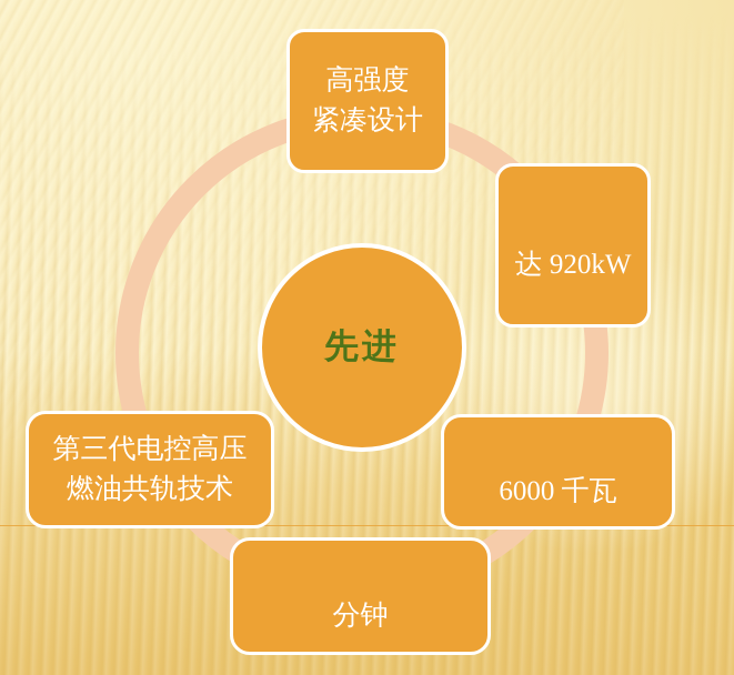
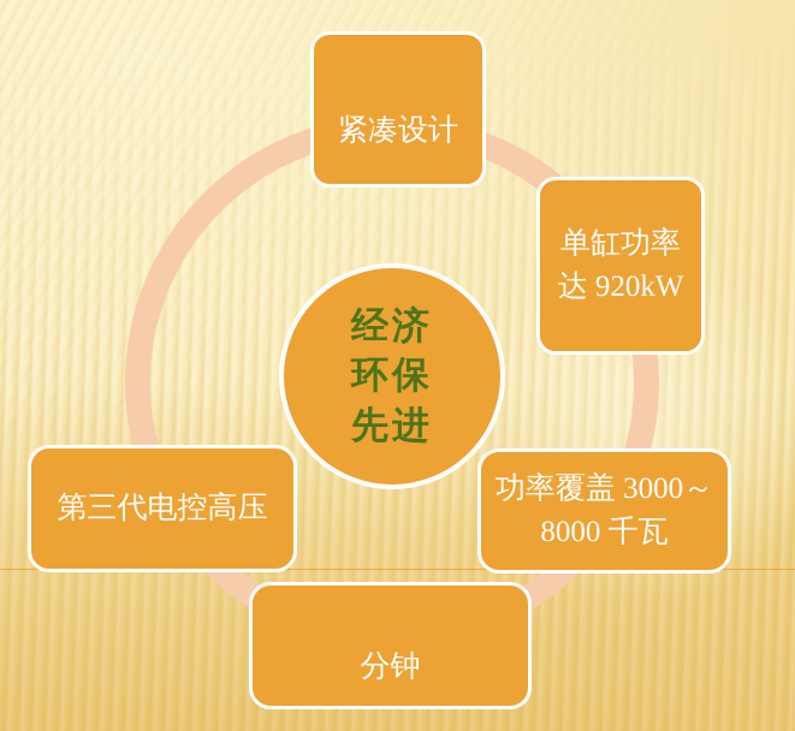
+ 经济
+ 环保
  先进
- 高强度
  紧凑设计
+ 单缸功率
  达 920kW
+ 功率覆盖 3000～
- 6000 千瓦
+ 8000 千瓦
  分钟
  第三代电控高压
- 燃油共轨技术
